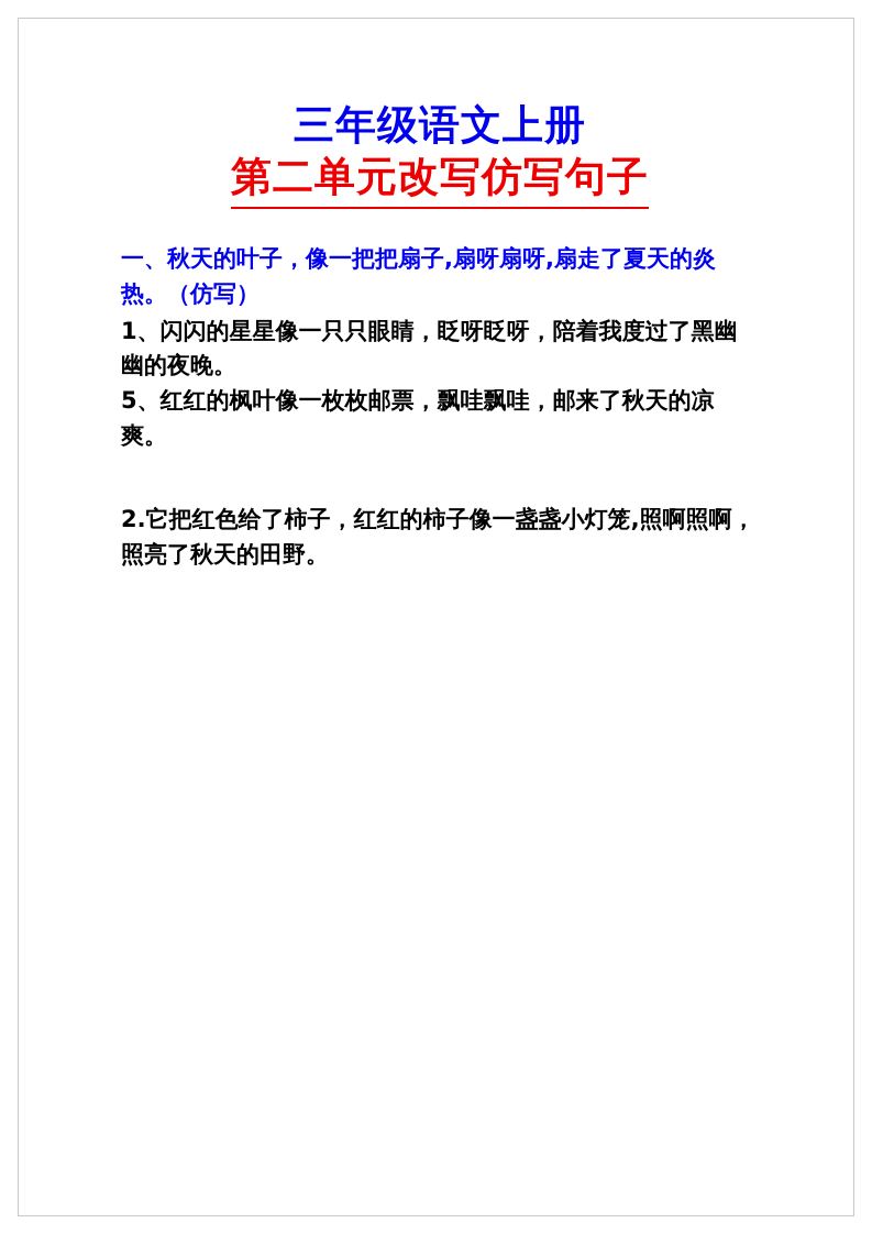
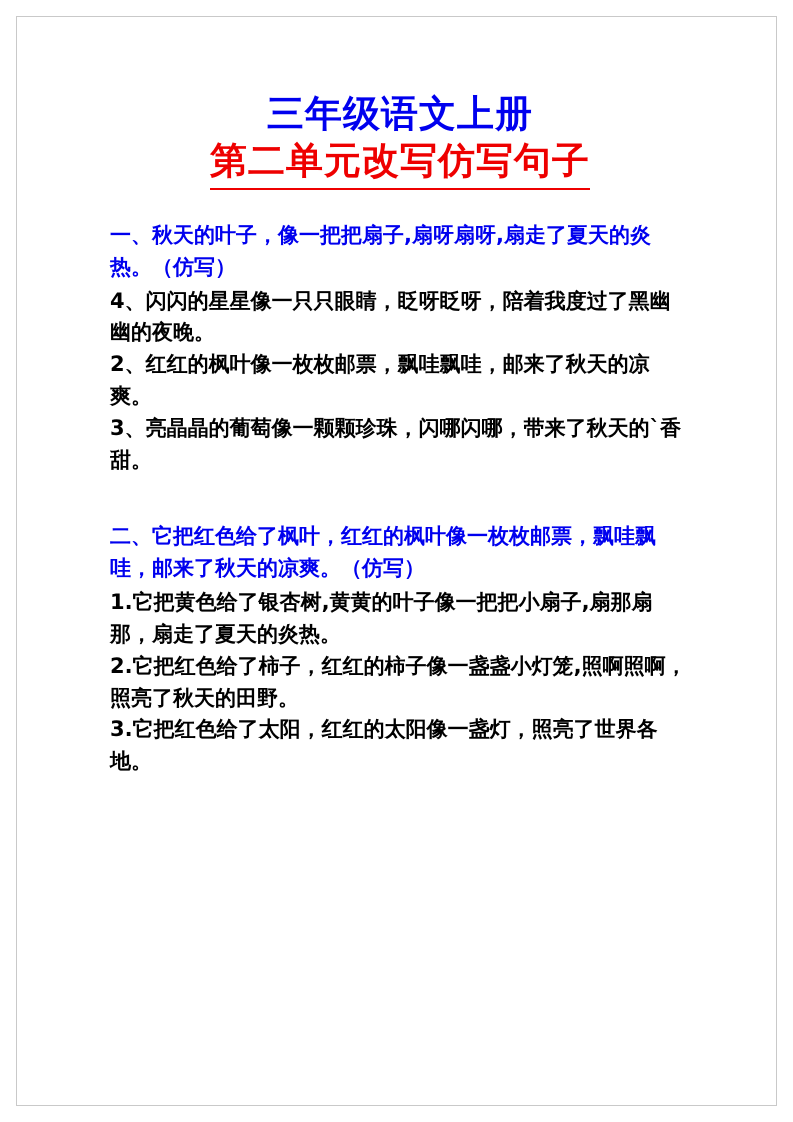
  三年级语文上册
  第二单元改写仿写句子
  一、秋天的叶子，像一把把扇子,扇呀扇呀,扇走了夏天的炎热。（仿写）
- 1、闪闪的星星像一只只眼睛，眨呀眨呀，陪着我度过了黑幽幽的夜晚。
+ 4、闪闪的星星像一只只眼睛，眨呀眨呀，陪着我度过了黑幽幽的夜晚。
- 5、红红的枫叶像一枚枚邮票，飘哇飘哇，邮来了秋天的凉爽。
+ 2、红红的枫叶像一枚枚邮票，飘哇飘哇，邮来了秋天的凉爽。
+ 3、亮晶晶的葡萄像一颗颗珍珠，闪哪闪哪，带来了秋天的`香甜。
+ 二、它把红色给了枫叶，红红的枫叶像一枚枚邮票，飘哇飘哇，邮来了秋天的凉爽。（仿写）
+ 1.它把黄色给了银杏树,黄黄的叶子像一把把小扇子,扇那扇那，扇走了夏天的炎热。
  2.它把红色给了柿子，红红的柿子像一盏盏小灯笼,照啊照啊，照亮了秋天的田野。
+ 3.它把红色给了太阳，红红的太阳像一盏灯，照亮了世界各地。
